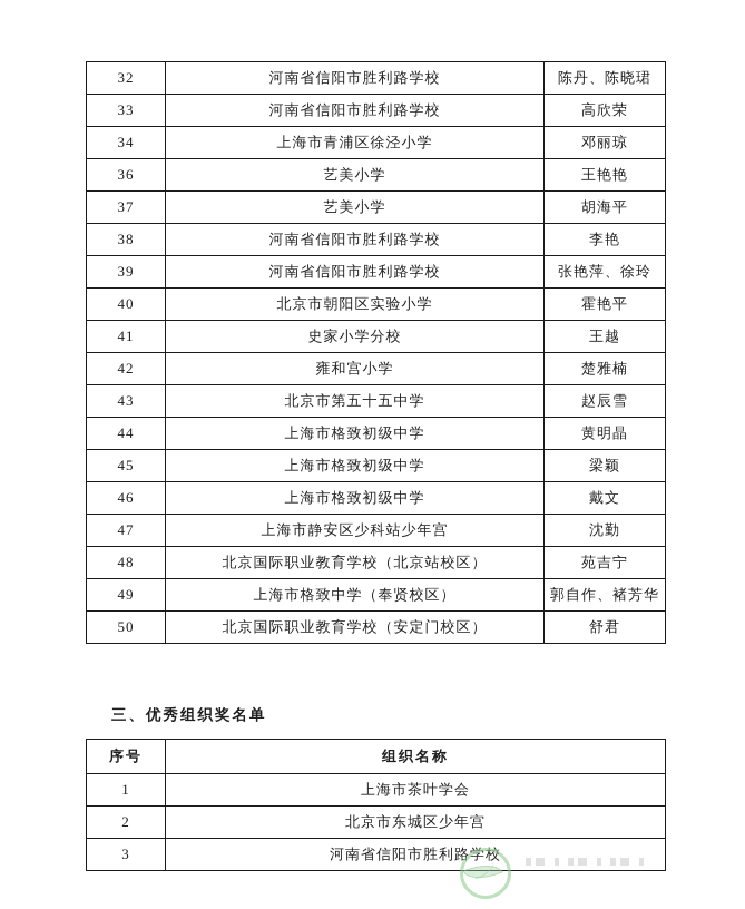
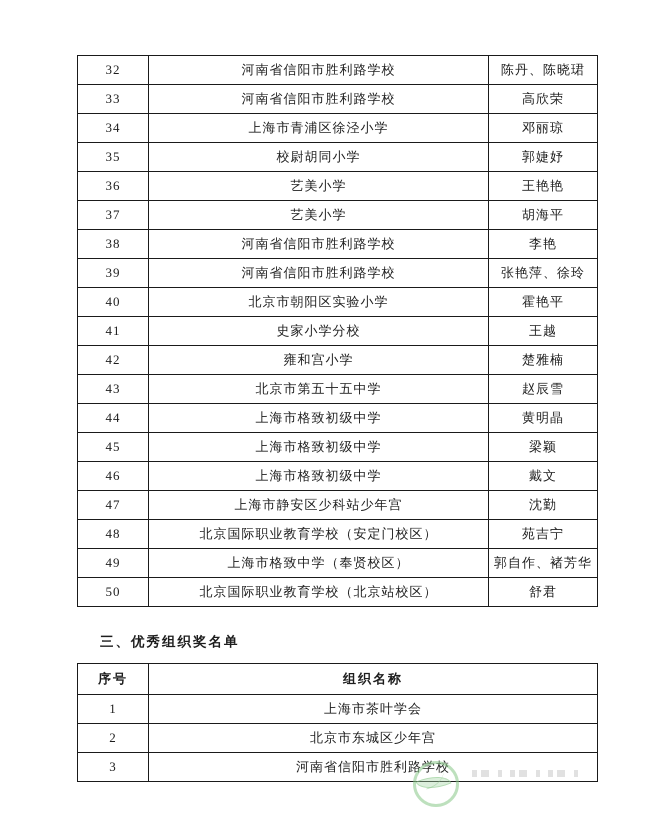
  32	河南省信阳市胜利路学校	陈丹、陈晓珺
  33	河南省信阳市胜利路学校	高欣荣
  34	上海市青浦区徐泾小学	邓丽琼
+ 35	校尉胡同小学	郭婕妤
  36	艺美小学	王艳艳
  37	艺美小学	胡海平
  38	河南省信阳市胜利路学校	李艳
  39	河南省信阳市胜利路学校	张艳萍、徐玲
  40	北京市朝阳区实验小学	霍艳平
  41	史家小学分校	王越
  42	雍和宫小学	楚雅楠
  43	北京市第五十五中学	赵辰雪
  44	上海市格致初级中学	黄明晶
  45	上海市格致初级中学	梁颖
  46	上海市格致初级中学	戴文
  47	上海市静安区少科站少年宫	沈勤
- 48	北京国际职业教育学校（北京站校区）	苑吉宁
+ 48	北京国际职业教育学校（安定门校区）	苑吉宁
  49	上海市格致中学（奉贤校区）	郭自作、褚芳华
- 50	北京国际职业教育学校（安定门校区）	舒君
+ 50	北京国际职业教育学校（北京站校区）	舒君
  三、优秀组织奖名单
  序号	组织名称
  1	上海市茶叶学会
  2	北京市东城区少年宫
  3	河南省信阳市胜利路学校
